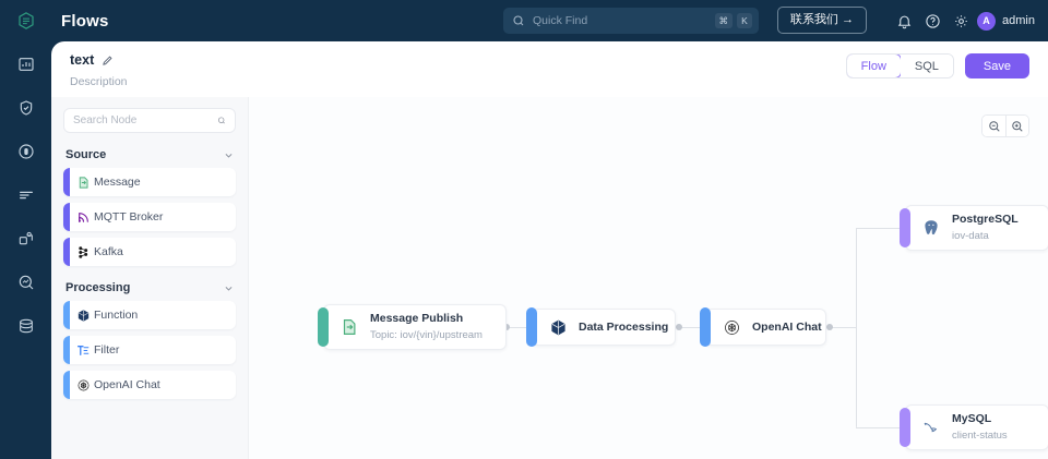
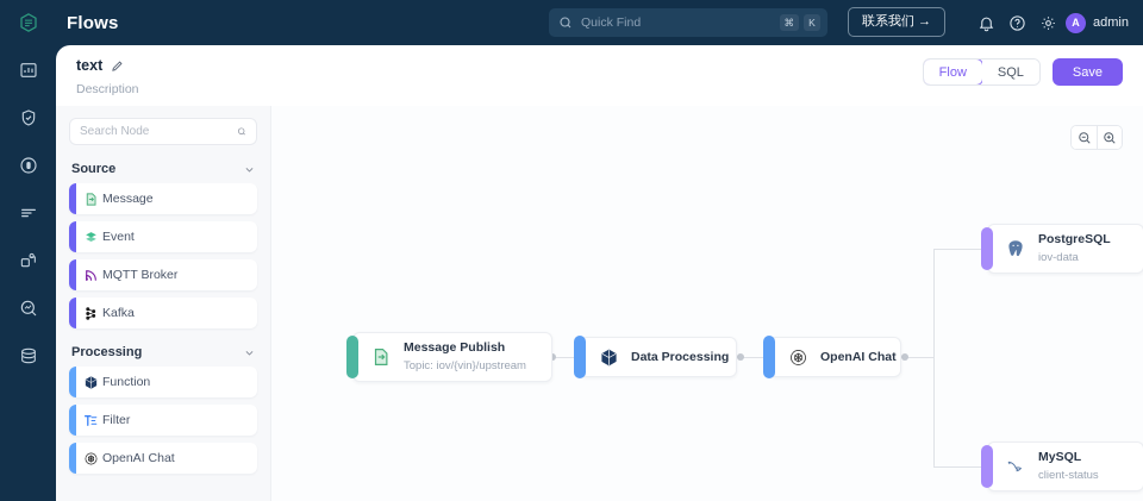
  Flows
  Quick Find
  ⌘
  K
  联系我们 →
  A
  admin
  text
  Description
  Flow
  SQL
  Save
  Search Node
  Source
  Message
+ Event
  MQTT Broker
  Kafka
  Processing
  Function
  Filter
  OpenAI Chat
  Message Publish
  Topic: iov/{vin}/upstream
  Data Processing
  OpenAI Chat
  PostgreSQL
  iov-data
  MySQL
  client-status
